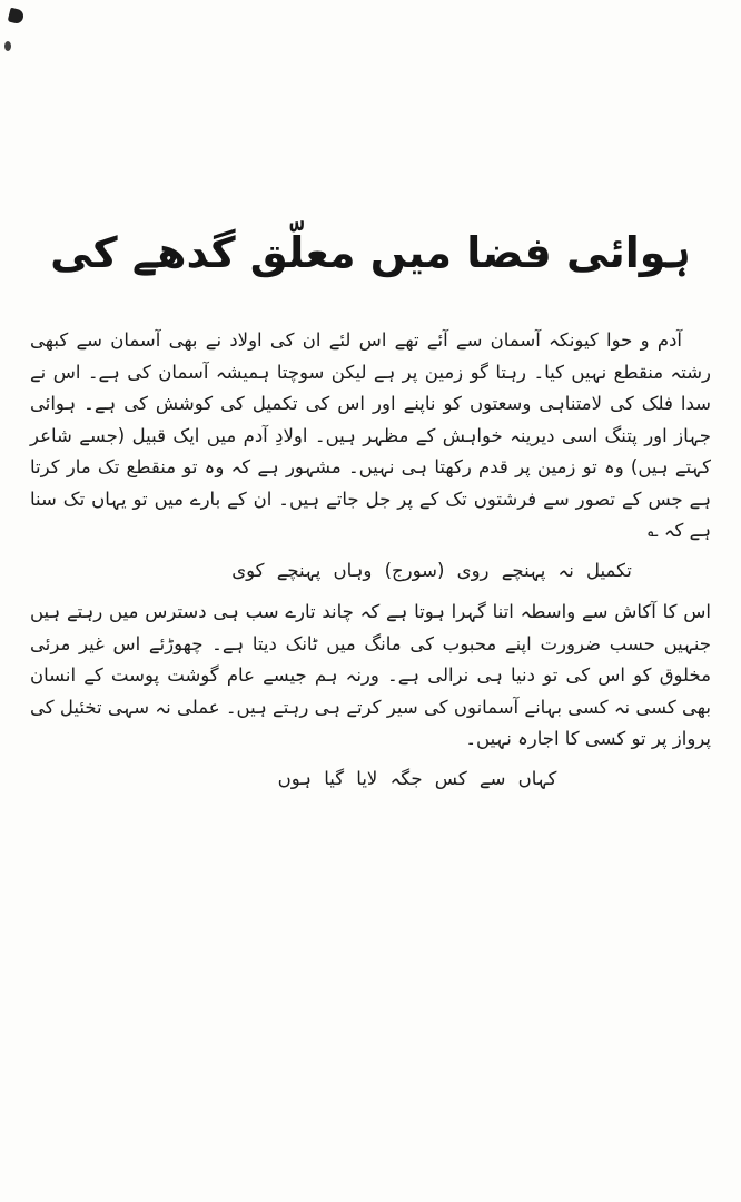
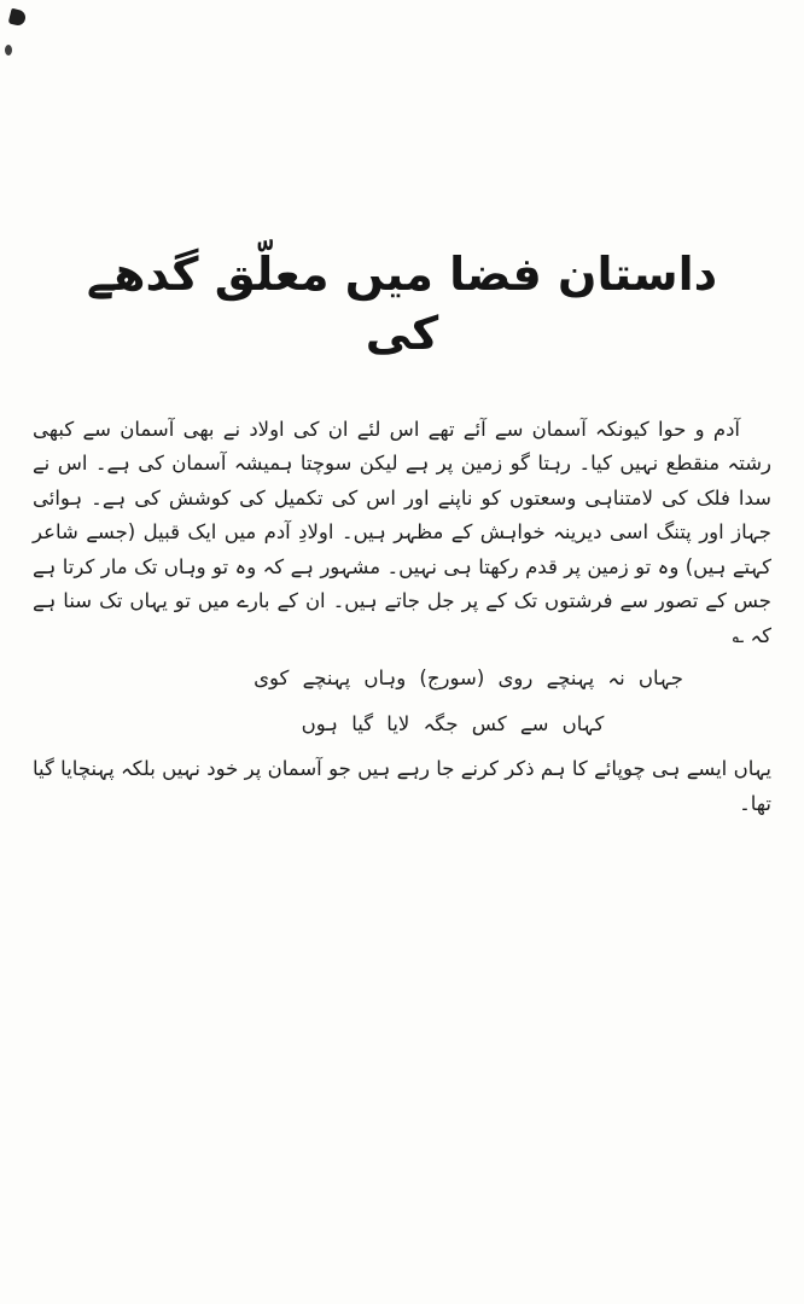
- ہوائی فضا میں معلّق گدھے کی
+ داستان فضا میں معلّق گدھے کی
- آدم و حوا کیونکہ آسمان سے آئے تھے اس لئے ان کی اولاد نے بھی آسمان سے کبھی رشتہ منقطع نہیں کیا۔ رہتا گو زمین پر ہے لیکن سوچتا ہمیشہ آسمان کی ہے۔ اس نے سدا فلک کی لامتناہی وسعتوں کو ناپنے اور اس کی تکمیل کی کوشش کی ہے۔ ہوائی جہاز اور پتنگ اسی دیرینہ خواہش کے مظہر ہیں۔ اولادِ آدم میں ایک قبیل (جسے شاعر کہتے ہیں) وہ تو زمین پر قدم رکھتا ہی نہیں۔ مشہور ہے کہ وہ تو منقطع تک مار کرتا ہے جس کے تصور سے فرشتوں تک کے پر جل جاتے ہیں۔ ان کے بارے میں تو یہاں تک سنا ہے کہ ؎
+ آدم و حوا کیونکہ آسمان سے آئے تھے اس لئے ان کی اولاد نے بھی آسمان سے کبھی رشتہ منقطع نہیں کیا۔ رہتا گو زمین پر ہے لیکن سوچتا ہمیشہ آسمان کی ہے۔ اس نے سدا فلک کی لامتناہی وسعتوں کو ناپنے اور اس کی تکمیل کی کوشش کی ہے۔ ہوائی جہاز اور پتنگ اسی دیرینہ خواہش کے مظہر ہیں۔ اولادِ آدم میں ایک قبیل (جسے شاعر کہتے ہیں) وہ تو زمین پر قدم رکھتا ہی نہیں۔ مشہور ہے کہ وہ تو وہاں تک مار کرتا ہے جس کے تصور سے فرشتوں تک کے پر جل جاتے ہیں۔ ان کے بارے میں تو یہاں تک سنا ہے کہ ؎
- تکمیل نہ پہنچے روی (سورج) وہاں پہنچے کوی
+ جہاں نہ پہنچے روی (سورج) وہاں پہنچے کوی
- اس کا آکاش سے واسطہ اتنا گہرا ہوتا ہے کہ چاند تارے سب ہی دسترس میں رہتے ہیں جنہیں حسب ضرورت اپنے محبوب کی مانگ میں ٹانک دیتا ہے۔ چھوڑئے اس غیر مرئی مخلوق کو اس کی تو دنیا ہی نرالی ہے۔ ورنہ ہم جیسے عام گوشت پوست کے انسان بھی کسی نہ کسی بہانے آسمانوں کی سیر کرتے ہی رہتے ہیں۔ عملی نہ سہی تخئیل کی پرواز پر تو کسی کا اجارہ نہیں۔
  کہاں سے کس جگہ لایا گیا ہوں
+ یہاں ایسے ہی چوپائے کا ہم ذکر کرنے جا رہے ہیں جو آسمان پر خود نہیں بلکہ پہنچایا گیا تھا۔
